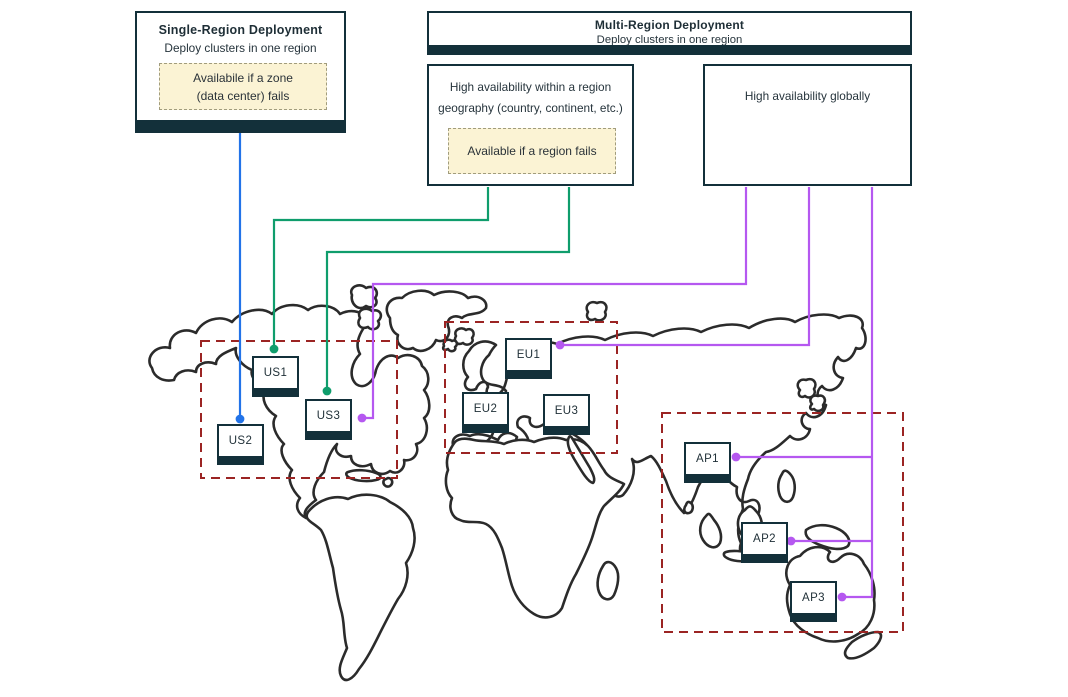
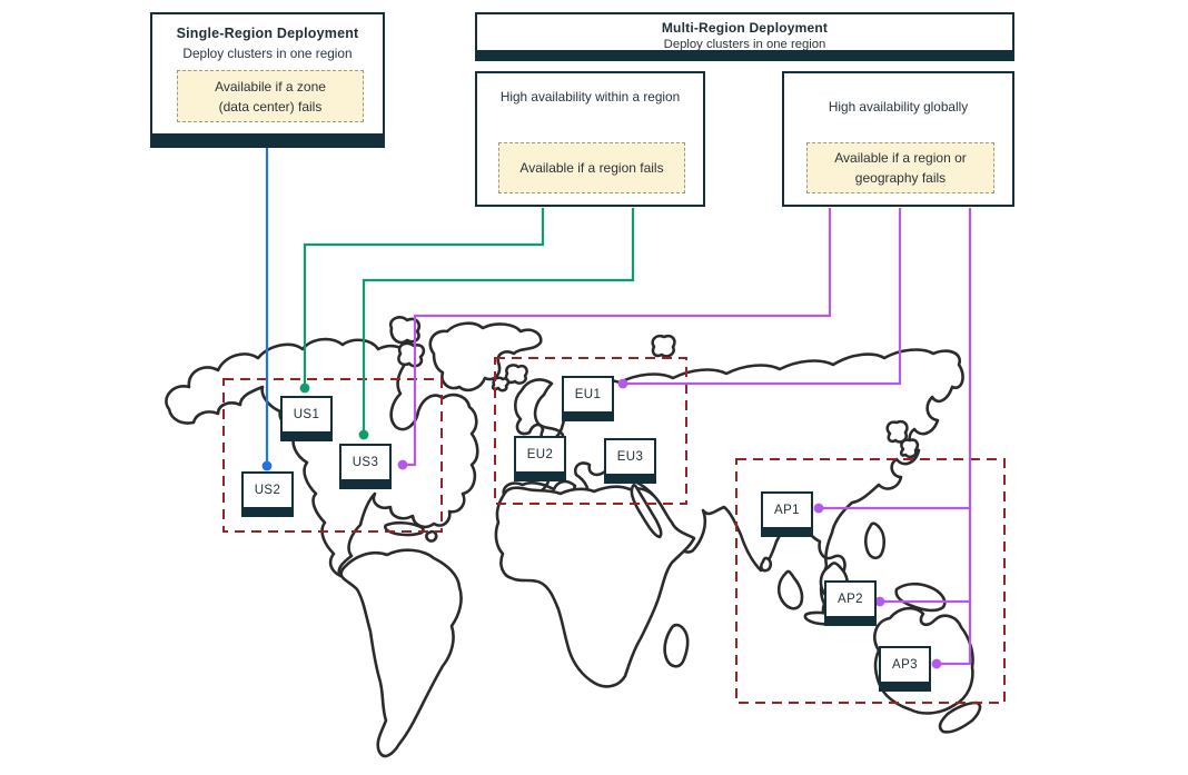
  Single-Region Deployment
  Deploy clusters in one region
  Availabile if a zone
  (data center) fails
  Multi-Region Deployment
  Deploy clusters in one region
  High availability within a region
- geography (country, continent, etc.)
  Available if a region fails
  High availability globally
+ Available if a region or
+ geography fails
  US1
  US2
  US3
  EU1
  EU2
  EU3
  AP1
  AP2
  AP3
